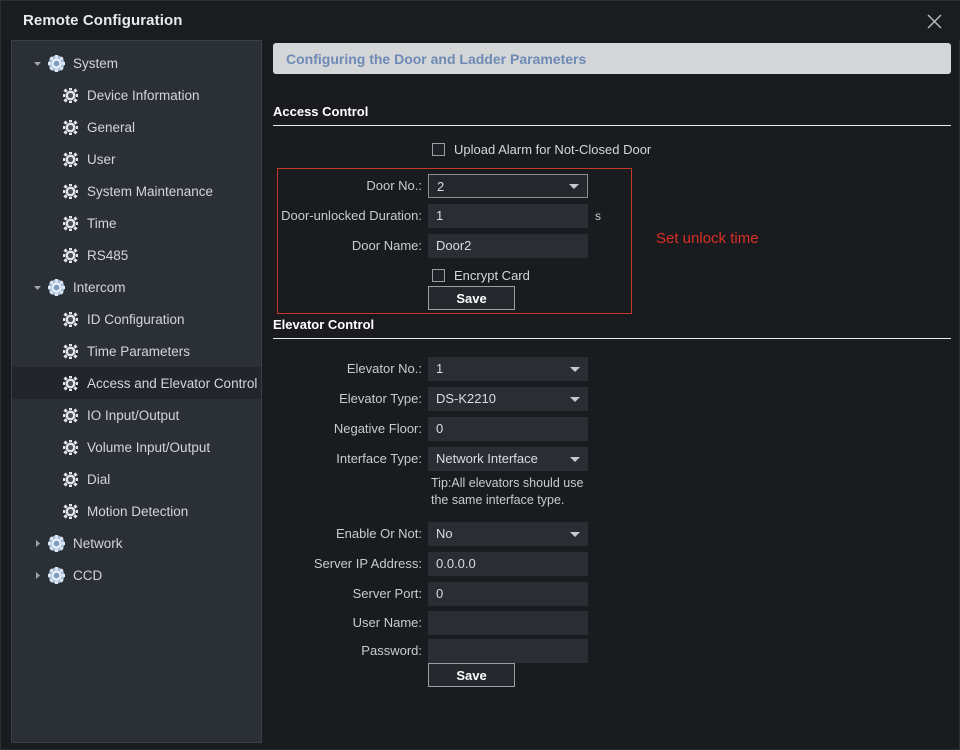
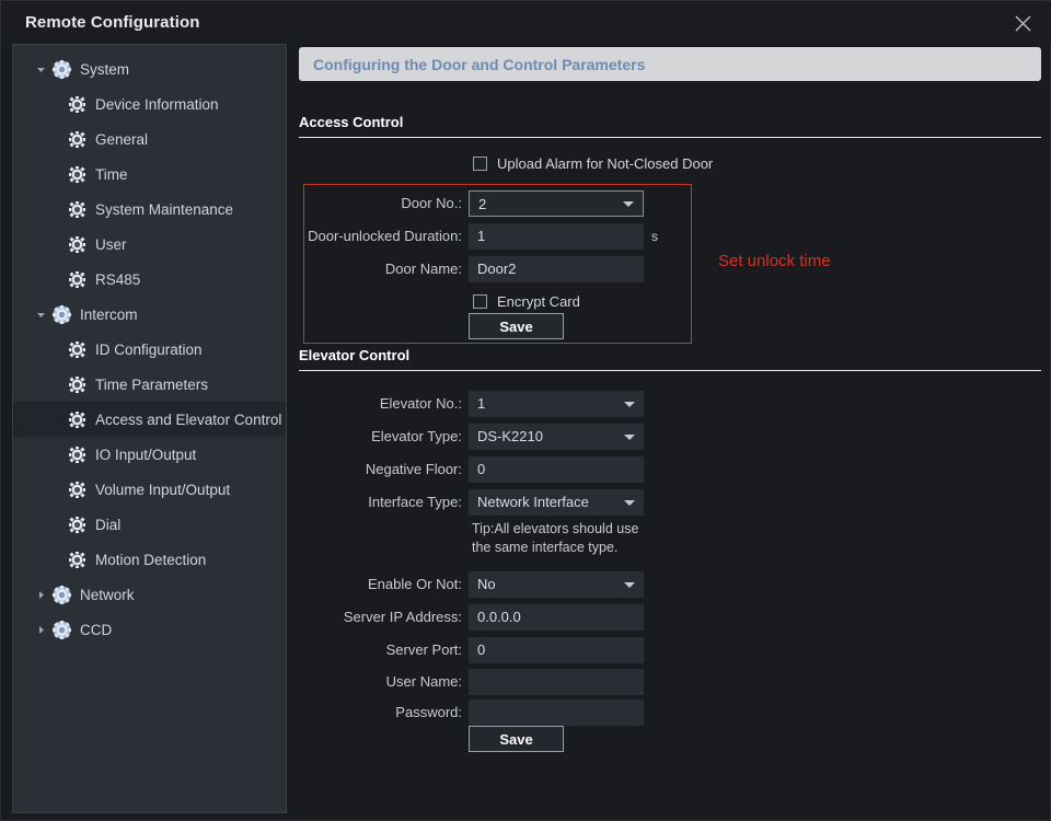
  Remote Configuration
  System
  Device Information
  General
- User
+ Time
  System Maintenance
- Time
+ User
  RS485
  Intercom
  ID Configuration
  Time Parameters
  Access and Elevator Control
  IO Input/Output
  Volume Input/Output
  Dial
  Motion Detection
  Network
  CCD
- Configuring the Door and Ladder Parameters
+ Configuring the Door and Control Parameters
  Access Control
  Upload Alarm for Not-Closed Door
  Door No.:
  2
  Door-unlocked Duration:
  1
  s
  Door Name:
  Door2
  Encrypt Card
  Save
  Set unlock time
  Elevator Control
  Elevator No.:
  1
  Elevator Type:
  DS-K2210
  Negative Floor:
  0
  Interface Type:
  Network Interface
  Tip:All elevators should use the same interface type.
  Enable Or Not:
  No
  Server IP Address:
  0.0.0.0
  Server Port:
  0
  User Name:
  Password:
  Save
